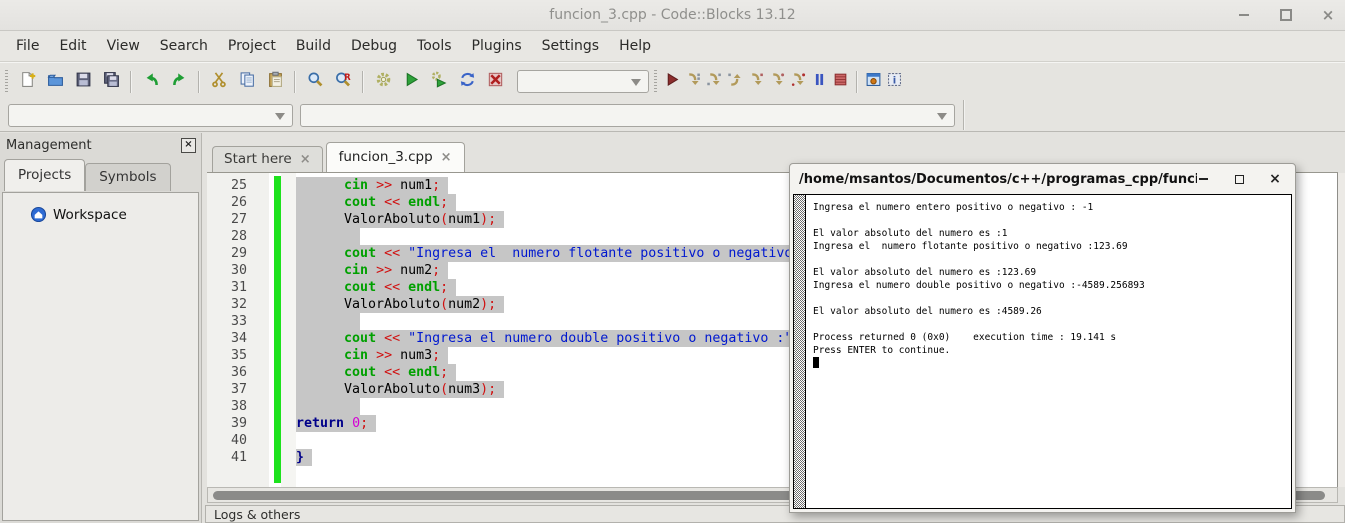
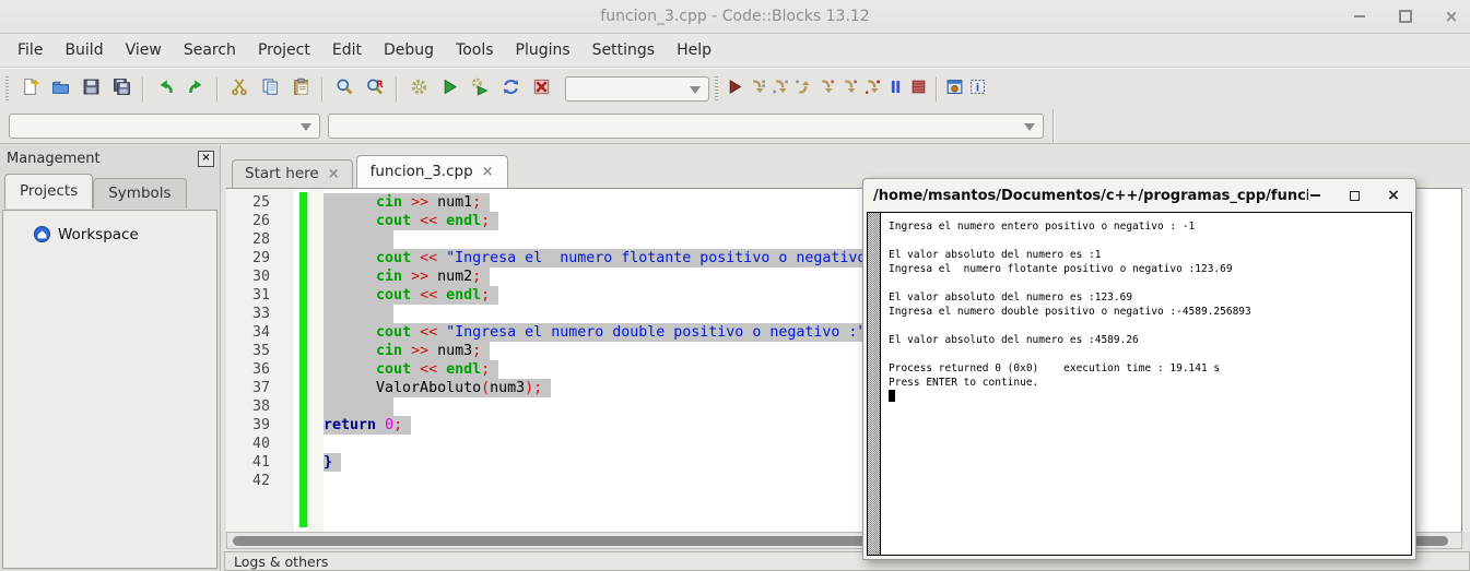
  funcion_3.cpp - Code::Blocks 13.12
  ×
  File
- Edit
+ Build
  View
  Search
  Project
- Build
+ Edit
  Debug
  Tools
  Plugins
  Settings
  Help
  R
  i
  Management
  ×
  Projects
  Symbols
  Workspace
  Start here
  ×
  funcion_3.cpp
  ×
  25
  cin >> num1;
  26
  cout << endl;
- 27
- ValorAboluto(num1);
  28
  29
  cout << "Ingresa el numero flotante positivo o negativ
  30
  cin >> num2;
  31
  cout << endl;
- 32
- ValorAboluto(num2);
  33
  34
  cout << "Ingresa el numero double positivo o negativo :
  35
  cin >> num3;
  36
  cout << endl;
  37
  ValorAboluto(num3);
  38
  39
  return 0;
  40
  41
  }
+ 42
  Logs & others
  /home/msantos/Documentos/c++/programas_cpp/func
  ×
  Ingresa el numero entero positivo o negativo : -1
  El valor absoluto del numero es :1
  Ingresa el numero flotante positivo o negativo :123.69
  El valor absoluto del numero es :123.69
  Ingresa el numero double positivo o negativo :-4589.256893
  El valor absoluto del numero es :4589.26
  Process returned 0 (0x0) execution time : 19.141 s
  Press ENTER to continue.
